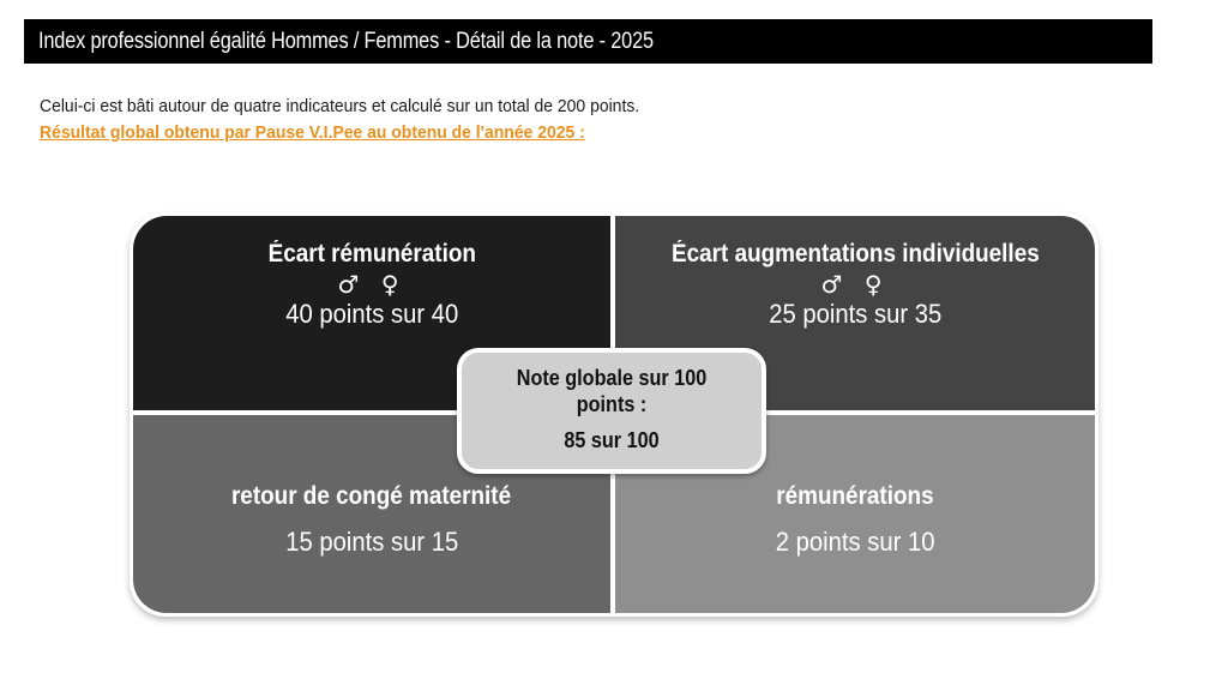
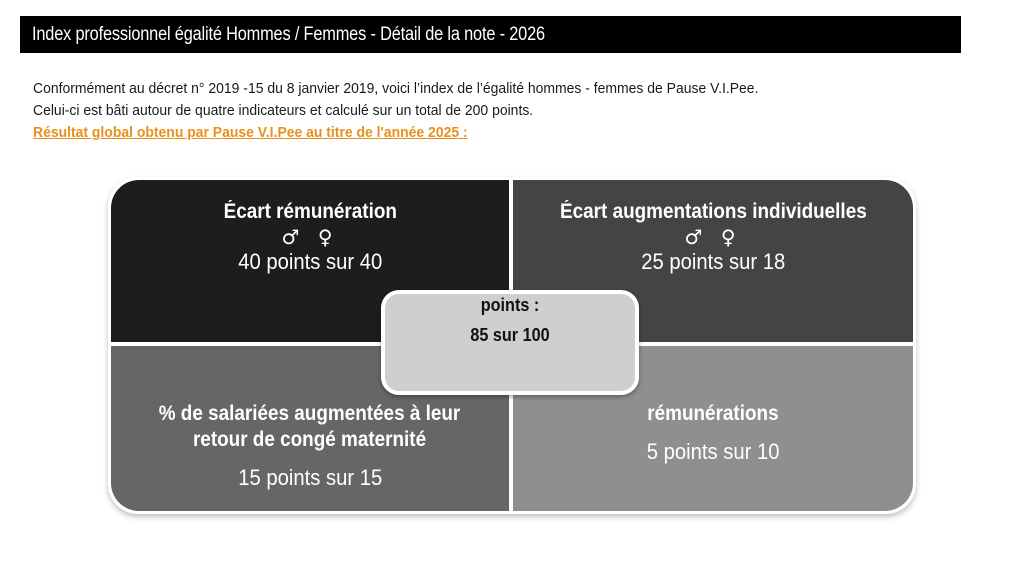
- Index professionnel égalité Hommes / Femmes - Détail de la note - 2025
+ Index professionnel égalité Hommes / Femmes - Détail de la note - 2026
+ Conformément au décret n° 2019 -15 du 8 janvier 2019, voici l’index de l’égalité hommes - femmes de Pause V.I.Pee.
  Celui-ci est bâti autour de quatre indicateurs et calculé sur un total de 200 points.
- Résultat global obtenu par Pause V.I.Pee au obtenu de l'année 2025 :
+ Résultat global obtenu par Pause V.I.Pee au titre de l'année 2025 :
  Écart rémunération
  ♂ ♀
  40 points sur 40
  Écart augmentations individuelles
  ♂ ♀
- 25 points sur 35
+ 25 points sur 18
+ % de salariées augmentées à leur
  retour de congé maternité
  15 points sur 15
  rémunérations
- 2 points sur 10
+ 5 points sur 10
- Note globale sur 100
  points :
  85 sur 100
